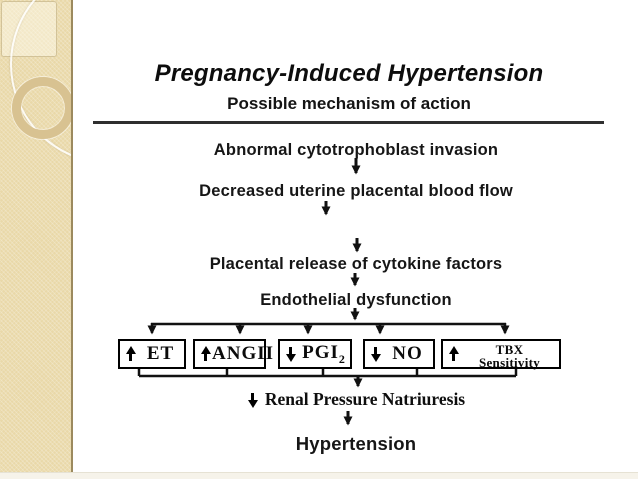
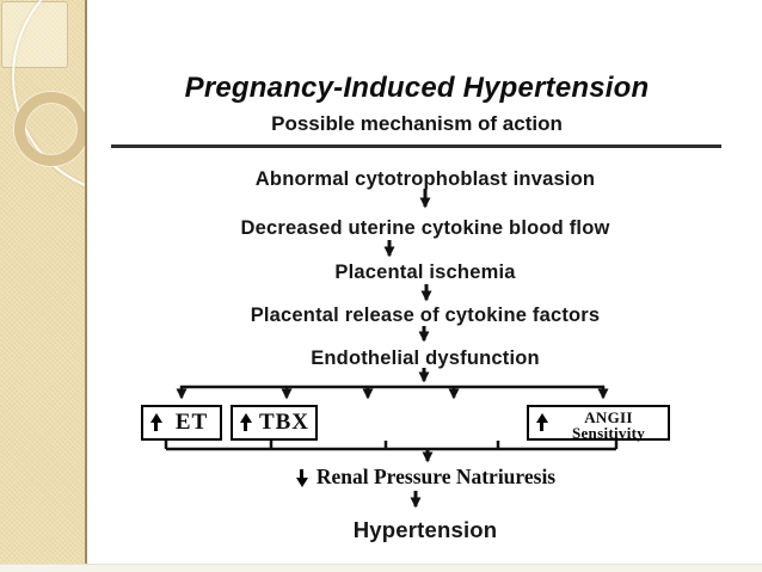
  Pregnancy-Induced Hypertension
  Possible mechanism of action
  Abnormal cytotrophoblast invasion
- Decreased uterine placental blood flow
+ Decreased uterine cytokine blood flow
+ Placental ischemia
  Placental release of cytokine factors
  Endothelial dysfunction
  ET
- ANGII
+ TBX
- PGI2
- NO
- TBX
+ ANGII
  Sensitivity
  Renal Pressure Natriuresis
  Hypertension
